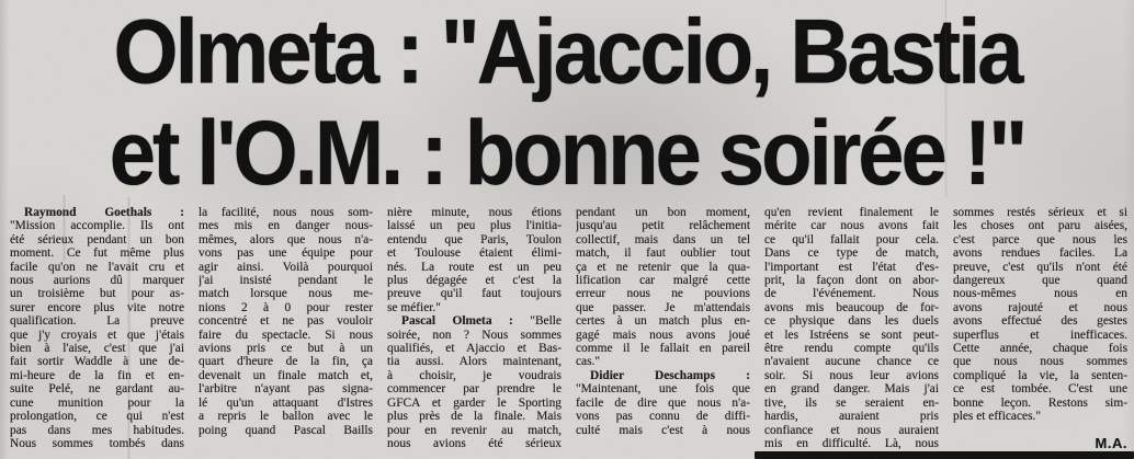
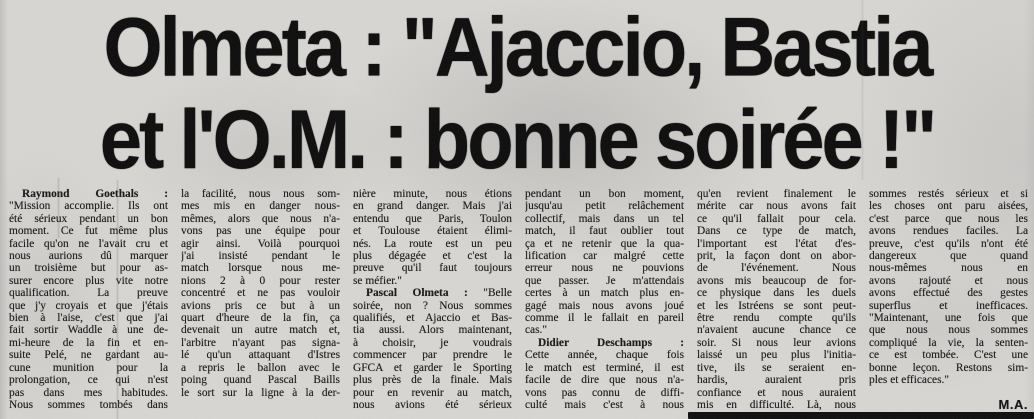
  Olmeta : "Ajaccio, Bastia
  et l'O.M. : bonne soirée !"
  Raymod Goehals :
  "Mission accomplie. Ils ont
  été sériex pendant un bon
  moment. Ce fut même plus
  facile qu'on ne l'avit cru et
  nous aurions dû marquer
  un troisième but pour as-
  surer encore plusite notre
  qualification. La preuve
  que j'y croyais etue j'étais
  bien à l'aise, c'est que j'ai
  fait sortir Waddle à une de-
  mi-heure de la fi et en-
  suite Pelé, ne gadant au-
  cune munition pour la
  prolongation, ceui n'est
  pas dans mes habitudes.
  Nous sommes tombés dans
  la facilité, nous nous som-
  mes mis en danger nous-
  mêmes, alors que nous n'a-
  vons pas une équipe pour
  agir ainsi. Voilà pourquoi
  j'ai insisté pendant le
  match lorsque nous me-
  nions 2 à 0 pour rester
  concentré et ne pas vouloir
- faire du spectacle. Si nous
  avions pris ce but à un
  quart d'heure de la fin, ça
- devenait un finale match et,
+ devenait un autre match et,
  l'arbitre n'ayant pas signa-
  lé qu'un attaquant d'Istres
  a repris le ballon avec le
  poing quand Pascal Baills
+ le sort sur la ligne à la der-
  nière minute, nous étions
- laissé un peu plus l'initia-
+ en grand danger. Mais j'ai
  entendu que Paris, Toulon
  et Toulouse étaient élimi-
  nés. La route est un peu
  plus dégagée et c'est la
  preuve qu'il faut toujours
  se méfier."
  Pascal Olmeta : "Belle
  soirée, non ? Nous sommes
  qualifiés, et Ajaccio et Bas-
  tia aussi. Alors maintenant,
  à choisir, je voudrais
  commencer par prendre le
  GFCA et garder le Sporting
  plus près de la finale. Mais
  pour en revenir au match,
  nous avions été sérieux
  pendant un bon moment,
  jusqu'au petit relâchement
  collectif, mais dans un tel
  match, il faut oublier tout
  ça et ne retenir que la qua-
  lification car malgré cette
  erreur nous ne pouvions
  que passer. Je m'attendais
  certes à un match plus en-
  gagé mais nous avons joué
  comme il le fallait en pareil
  cas."
  Didier Deschamps :
- "Maintenant, une fois que
+ Cette année, chaque fois
+ le match est terminé, il est
  facile de dire que nous n'a-
  vons pas connu de diffi-
  culté mais c'est à nous
  qu'en revient finalement le
  mérite car nous avons fait
  ce qu'il fallait pour cela.
  Dans ce type de match,
  l'important est l'état d'es-
  prit, la façon dont on abor-
  de l'événement. Nous
  avons mis beaucoup de for-
  ce physique dans les duels
  et les Istréens se sont peut-
  être rendu compte qu'ils
  n'avaient aucune chance ce
  soir. Si nous leur avions
- en grand danger. Mais j'ai
+ laissé un peu plus l'initia-
  tive, ils se seraient en-
  hardis, auraient pris
  confiance et nous auraient
  mis en difficulté. Là, nous
  sommes restés sérieux et si
  les choses ont paru aisées,
  c'est parce que nous les
  avons rendues faciles. La
  preuve, c'est qu'ils n'ont été
  dangereux que quand
  nous-mêmes nous en
  avons rajouté et nous
  avons effectué des gestes
  superflus et inefficaces.
- Cette année, chaque fois
+ "Maintenant, une fois que
  que nous nous sommes
  compliqué la vie, la senten-
  ce est tombée. C'est une
  bonne leçon. Restons sim-
  ples et efficaces."
  M.A.
